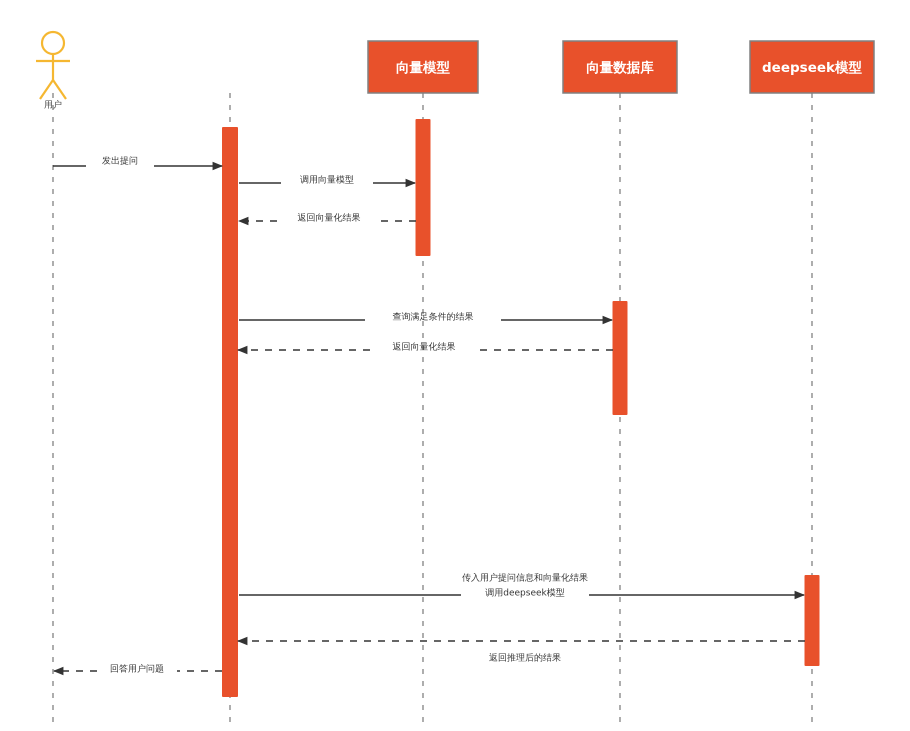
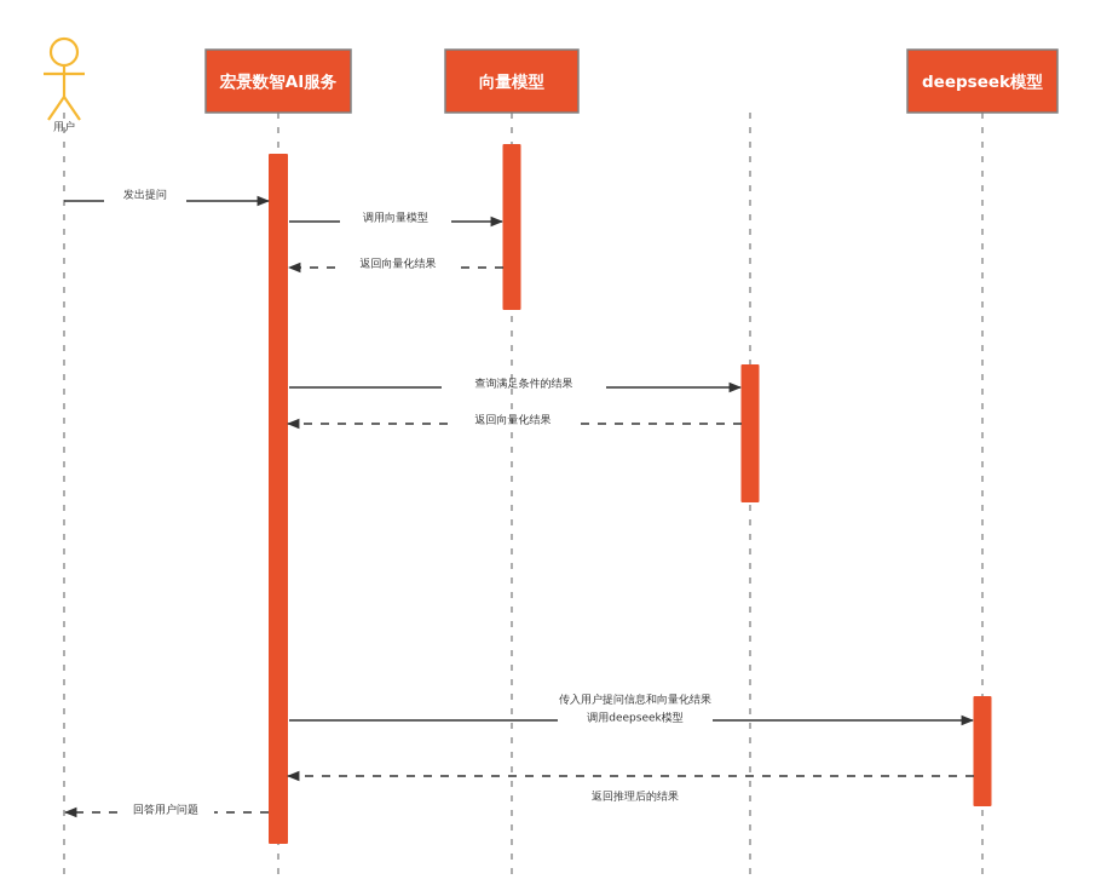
+ 宏景数智AI服务
  向量模型
- 向量数据库
  deepseek模型
  用户
  发出提问
  调用向量模型
  返回向量化结果
  查询满足条件的结果
  返回向量化结果
  传入用户提问信息和向量化结果
  调用deepseek模型
  返回推理后的结果
  回答用户问题
